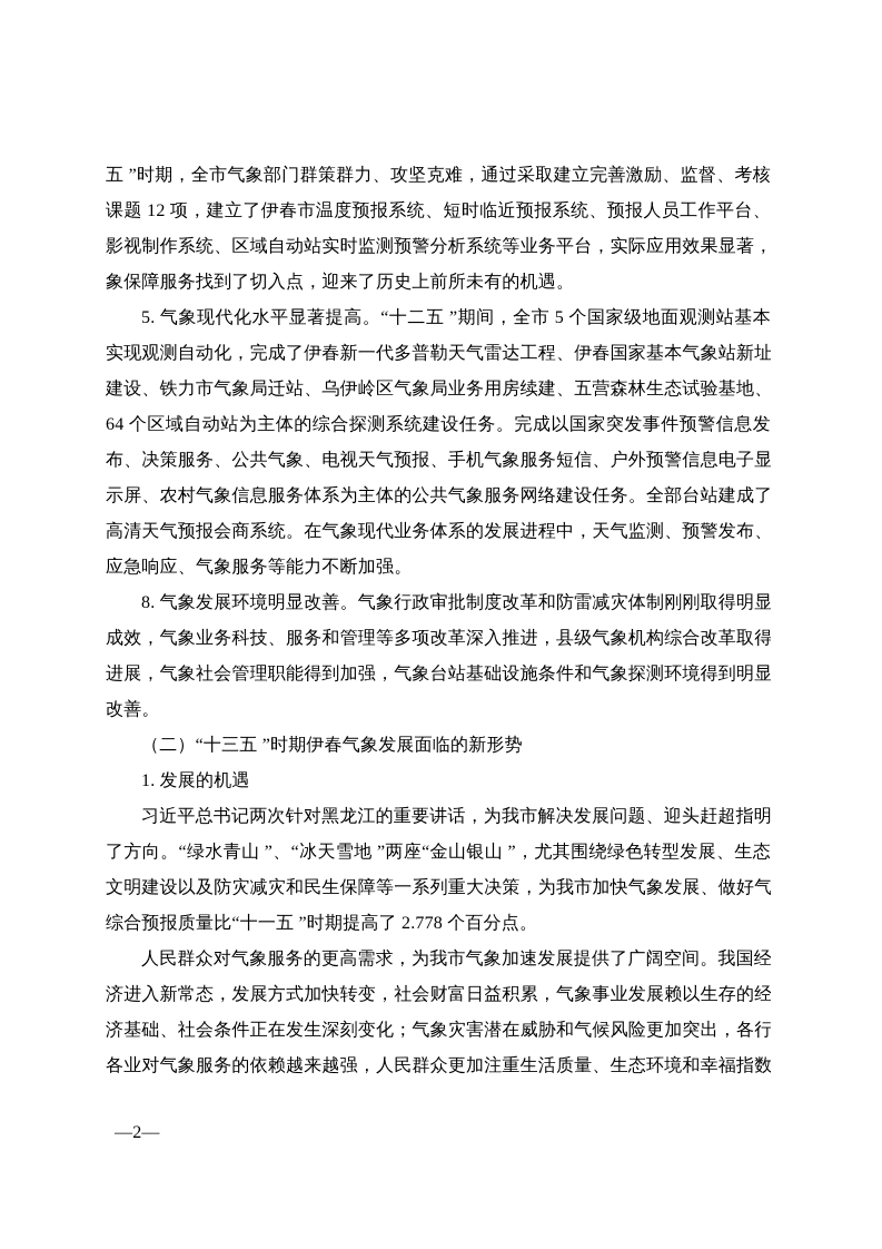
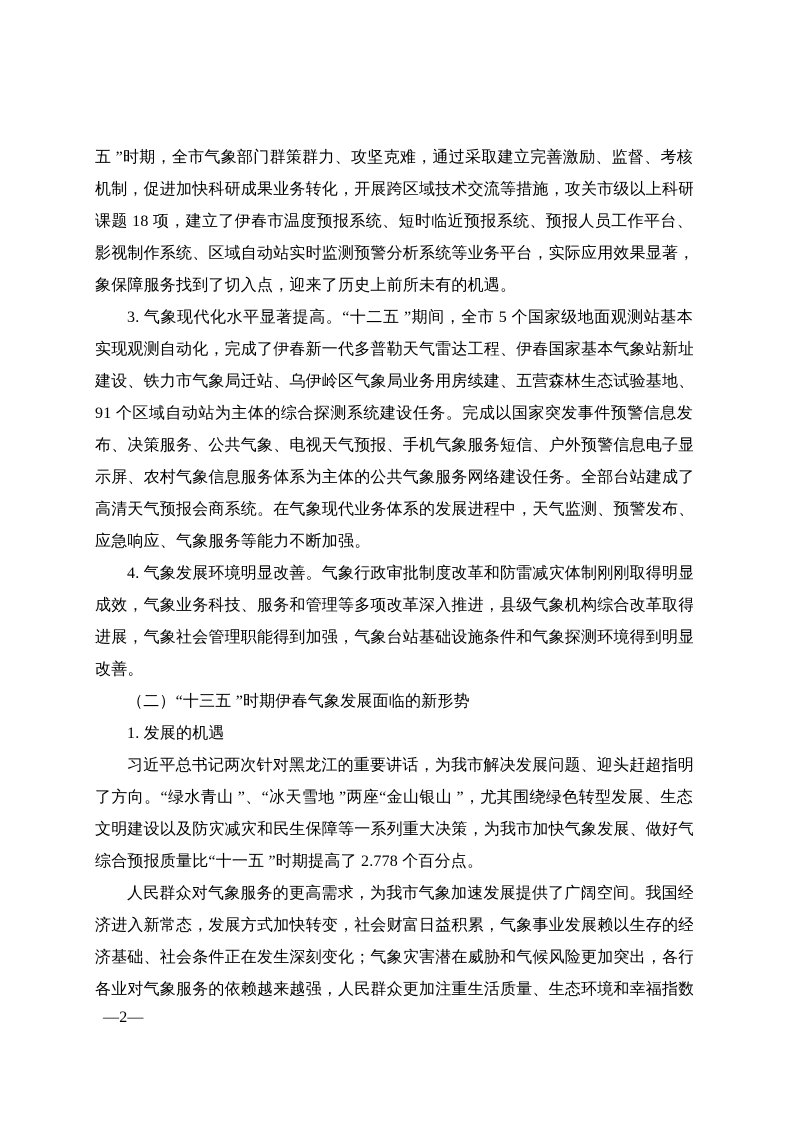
  五 ”时期，全市气象部门群策群力、攻坚克难，通过采取建立完善激励、监督、考核
+ 机制，促进加快科研成果业务转化，开展跨区域技术交流等措施，攻关市级以上科研
- 课题 12 项，建立了伊春市温度预报系统、短时临近预报系统、预报人员工作平台、
+ 课题 18 项，建立了伊春市温度预报系统、短时临近预报系统、预报人员工作平台、
  影视制作系统、区域自动站实时监测预警分析系统等业务平台，实际应用效果显著，
  象保障服务找到了切入点，迎来了历史上前所未有的机遇。
- 5. 气象现代化水平显著提高。“十二五 ”期间，全市 5 个国家级地面观测站基本
+ 3. 气象现代化水平显著提高。“十二五 ”期间，全市 5 个国家级地面观测站基本
  实现观测自动化，完成了伊春新一代多普勒天气雷达工程、伊春国家基本气象站新址
  建设、铁力市气象局迁站、乌伊岭区气象局业务用房续建、五营森林生态试验基地、
- 64 个区域自动站为主体的综合探测系统建设任务。完成以国家突发事件预警信息发
+ 91 个区域自动站为主体的综合探测系统建设任务。完成以国家突发事件预警信息发
  布、决策服务、公共气象、电视天气预报、手机气象服务短信、户外预警信息电子显
  示屏、农村气象信息服务体系为主体的公共气象服务网络建设任务。全部台站建成了
  高清天气预报会商系统。在气象现代业务体系的发展进程中，天气监测、预警发布、
  应急响应、气象服务等能力不断加强。
- 8. 气象发展环境明显改善。气象行政审批制度改革和防雷减灾体制刚刚取得明显
+ 4. 气象发展环境明显改善。气象行政审批制度改革和防雷减灾体制刚刚取得明显
  成效，气象业务科技、服务和管理等多项改革深入推进，县级气象机构综合改革取得
  进展，气象社会管理职能得到加强，气象台站基础设施条件和气象探测环境得到明显
  改善。
  （二）“十三五 ”时期伊春气象发展面临的新形势
  1. 发展的机遇
  习近平总书记两次针对黑龙江的重要讲话，为我市解决发展问题、迎头赶超指明
  了方向。“绿水青山 ”、“冰天雪地 ”两座“金山银山 ”，尤其围绕绿色转型发展、生态
  文明建设以及防灾减灾和民生保障等一系列重大决策，为我市加快气象发展、做好气
  综合预报质量比“十一五 ”时期提高了 2.778 个百分点。
  人民群众对气象服务的更高需求，为我市气象加速发展提供了广阔空间。我国经
  济进入新常态，发展方式加快转变，社会财富日益积累，气象事业发展赖以生存的经
  济基础、社会条件正在发生深刻变化；气象灾害潜在威胁和气候风险更加突出，各行
  各业对气象服务的依赖越来越强，人民群众更加注重生活质量、生态环境和幸福指数
  —2—
